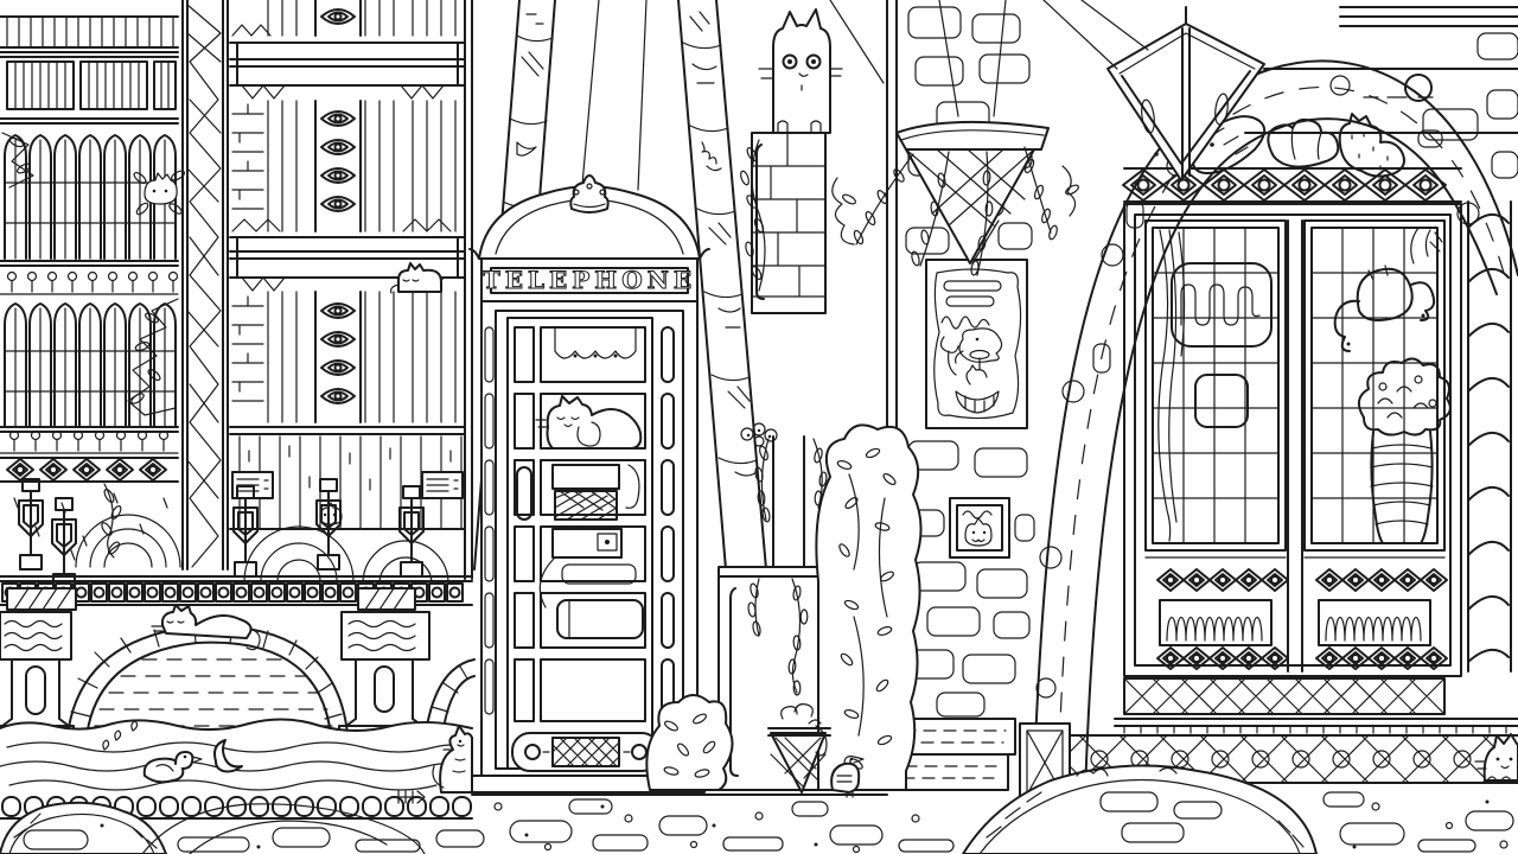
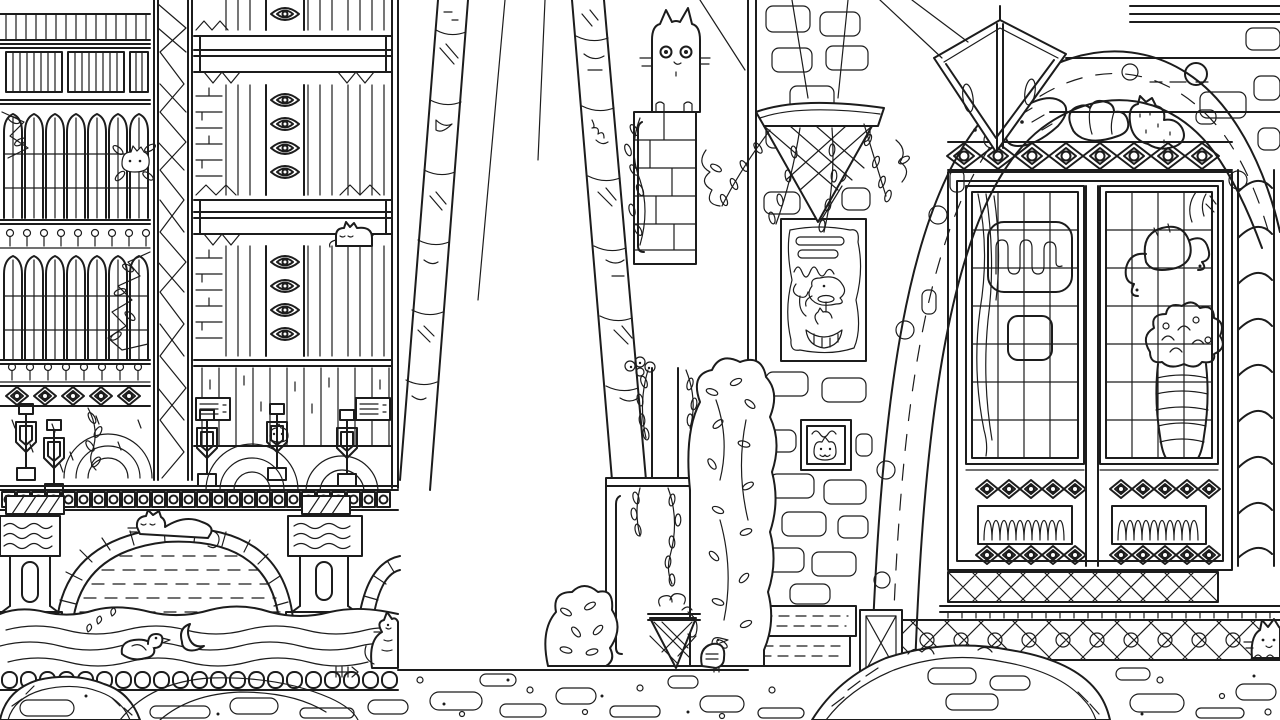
- TELEPHONE
